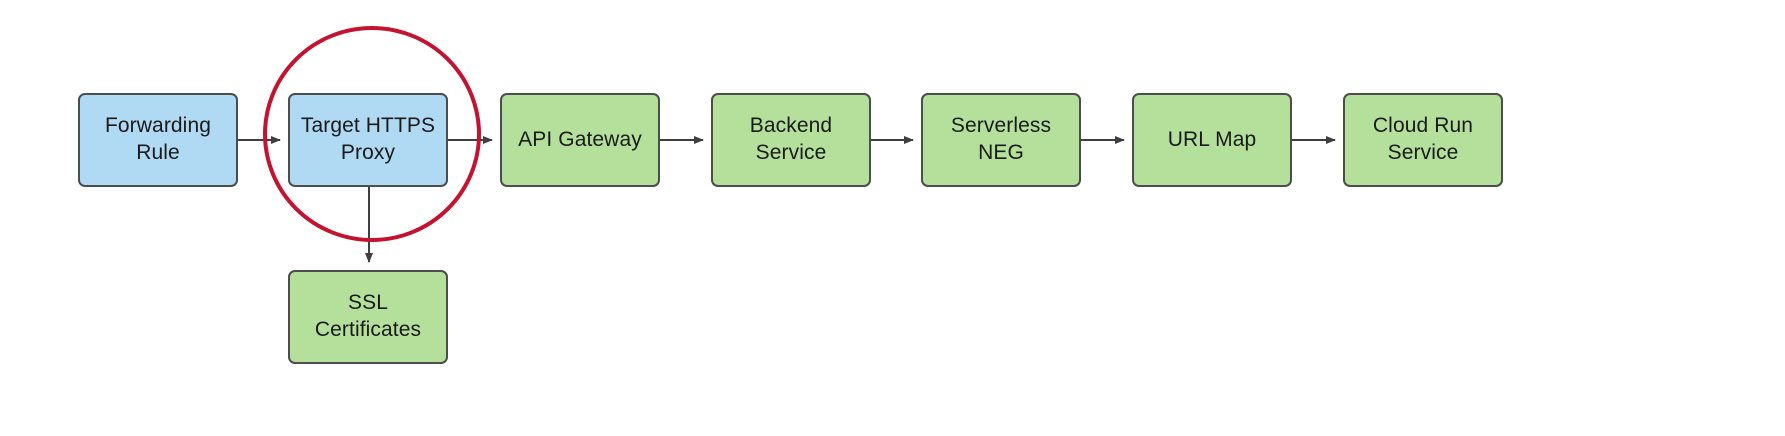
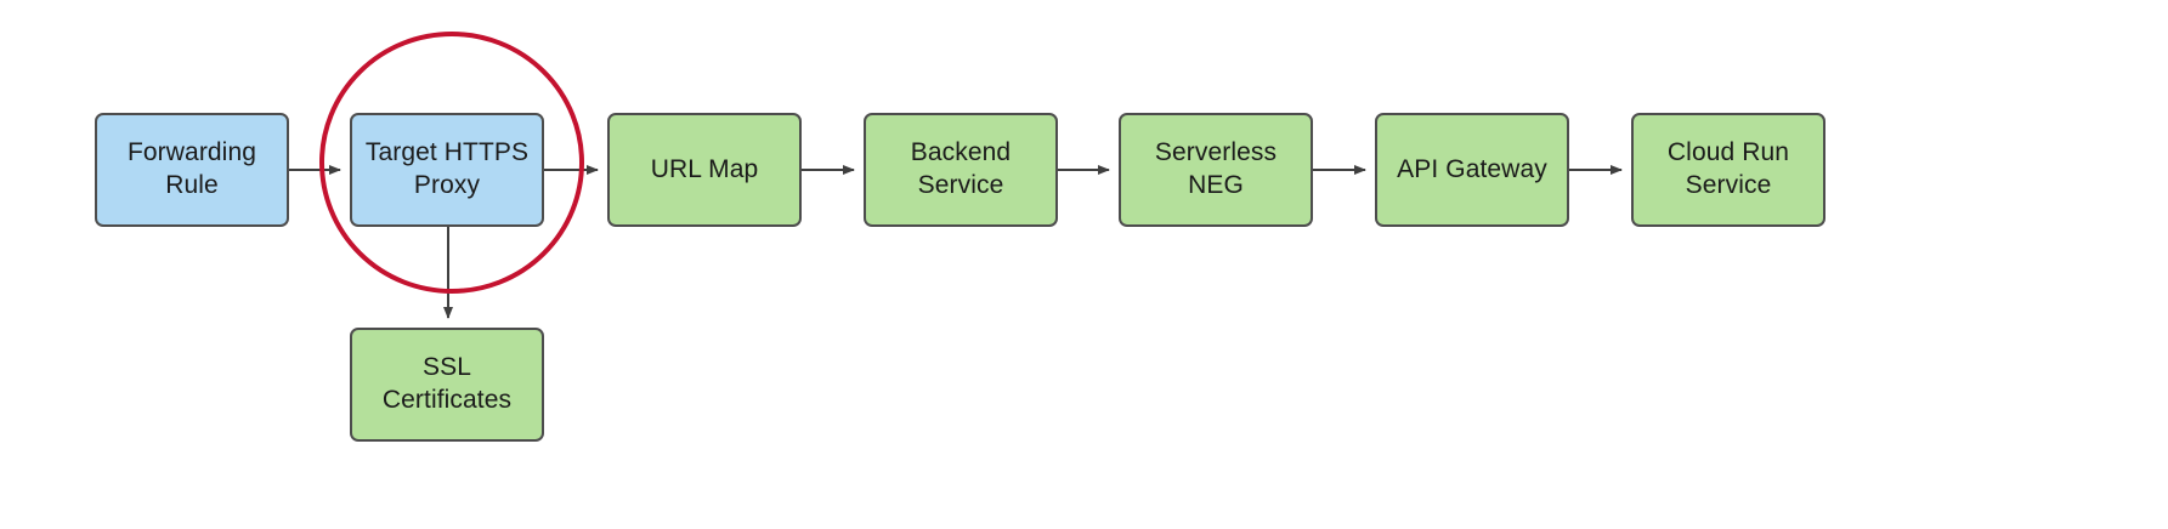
  Forwarding Rule
  Target HTTPS
  Proxy
- API Gateway
+ URL Map
  Backend Service
  Serverless NEG
- URL Map
+ API Gateway
  Cloud Run
  Service
  SSL Certificates
